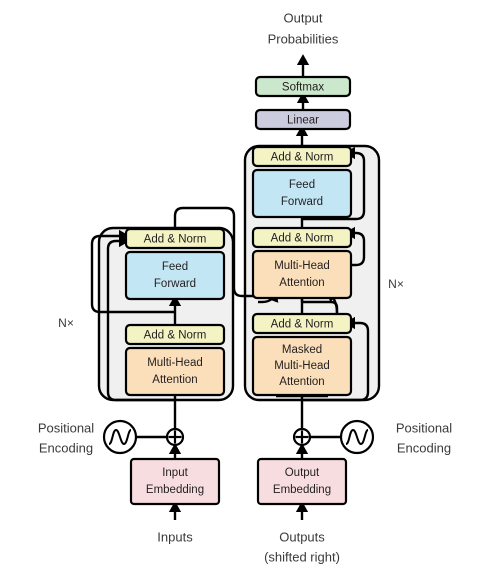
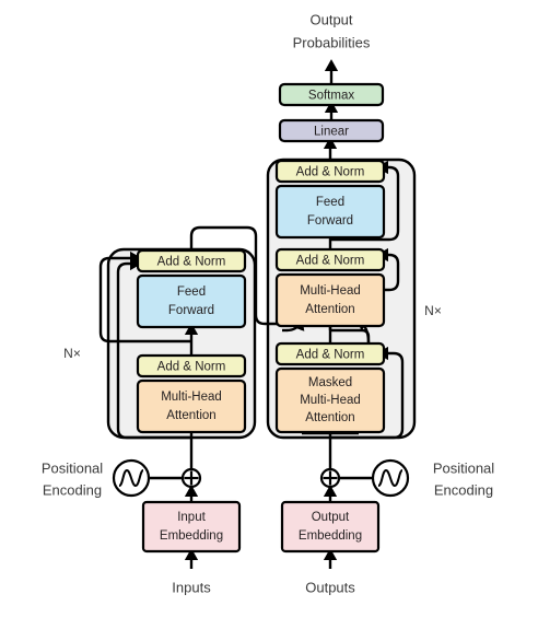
  N×
  N×
  Add & Norm
  Feed
  Forward
  Add & Norm
  Multi-Head
  Attention
  Add & Norm
  Feed
  Forward
  Add & Norm
  Multi-Head
  Attention
  Add & Norm
  Masked
  Multi-Head
  Attention
  Linear
  Softmax
  Output
  Probabilities
  Inputs
  Input
  Embedding
  Positional
  Encoding
  Outputs
- (shifted right)
  Output
  Embedding
  Positional
  Encoding
